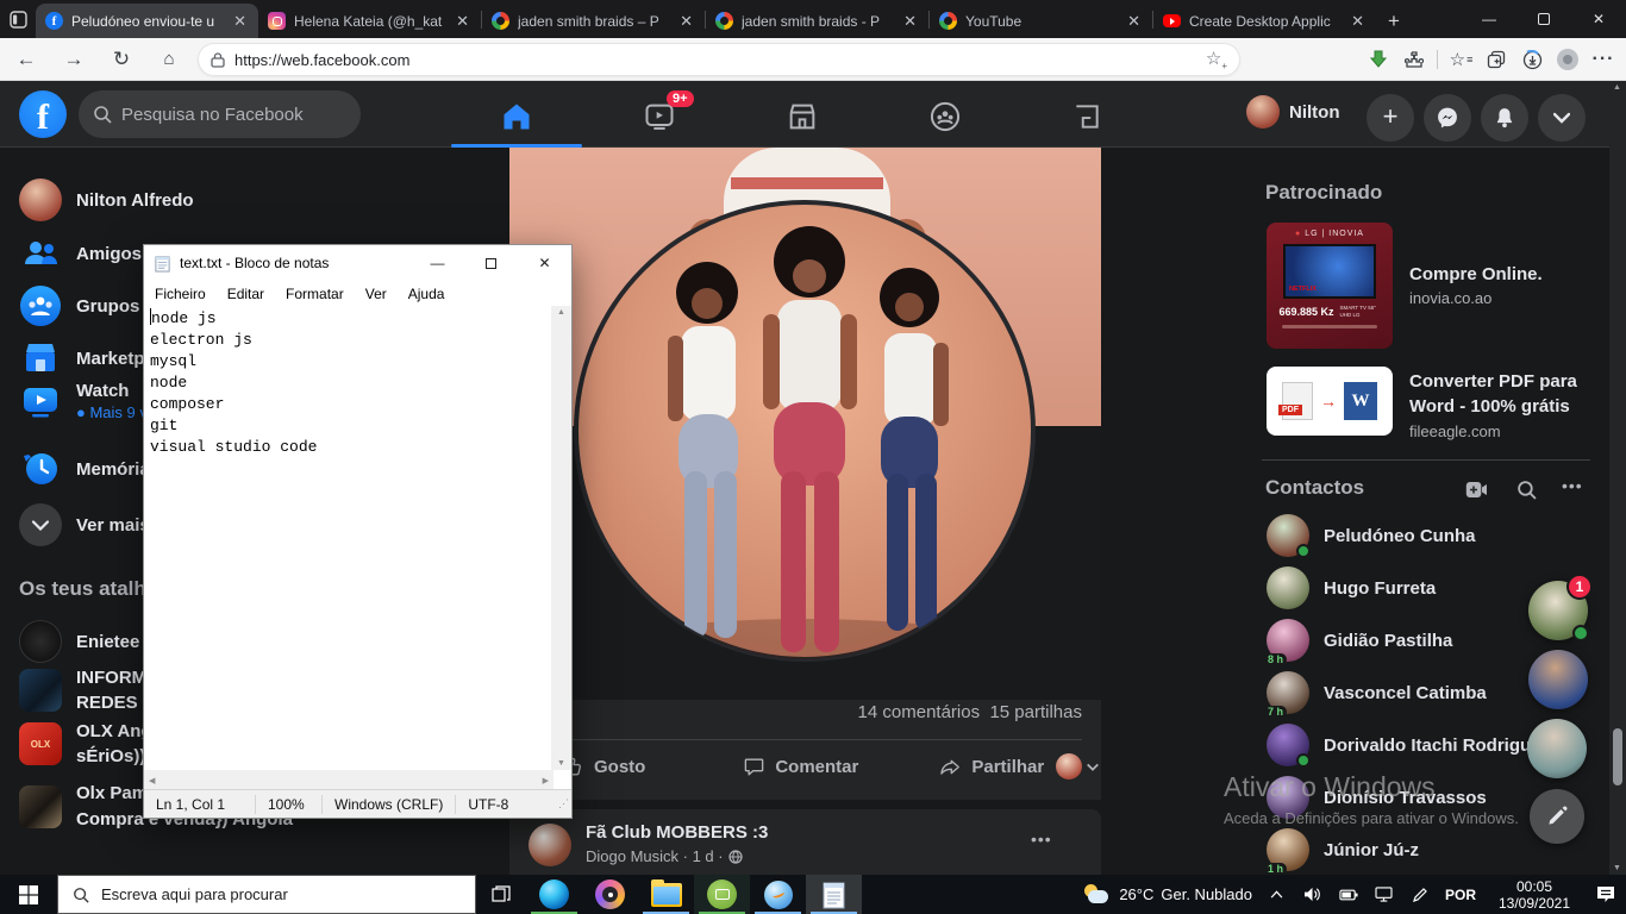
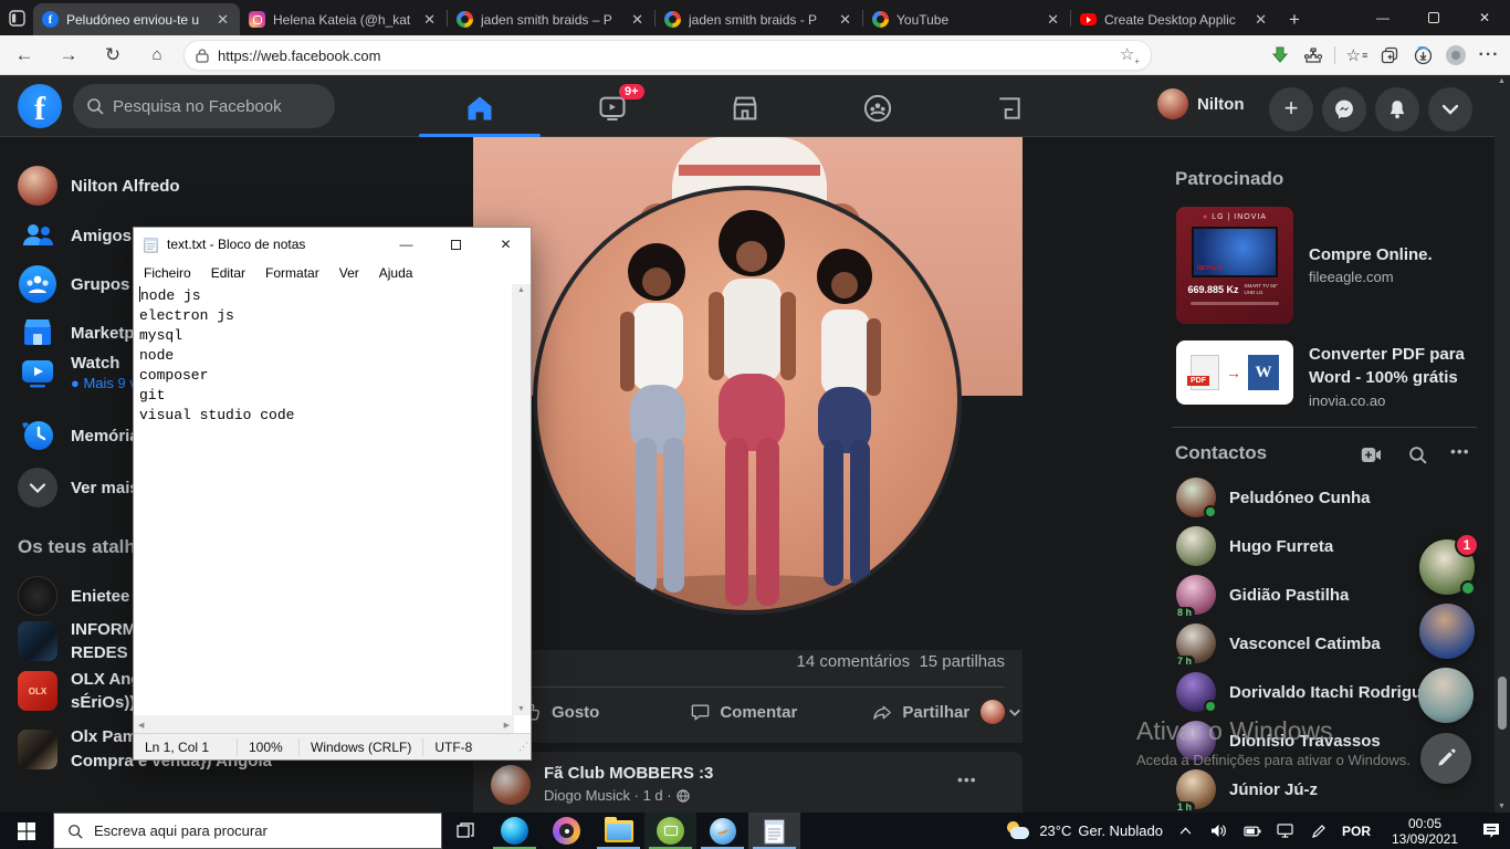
  f
  Peludóneo enviou-te u
  ✕
  Helena Kateia (@h_kat
  ✕
  jaden smith braids – P
  ✕
  jaden smith braids - P
  ✕
  YouTube
  ✕
  Create Desktop Applic
  ✕
  +
  —
  ✕
  ←
  →
  ↻
  ⌂
  https://web.facebook.com
  ☆+
  ☆
  ≡
  ···
  f
  Pesquisa no Facebook
  9+
  Nilton
  +
  Nilton Alfredo
  Amigos
  Grupos
  Watch
  Memóri
  Ver mai
  Os teus atalh
  Enietee
  INFORM
  REDES
  OLX
  OLX An
  sÉriOs)
  Olx Pam
  Compra e venda}) Angola
  14 comentários 15 partilhas
  Gosto
  Comentar
  Partilhar
  Fã Club MOBBERS :3
  Diogo Musick · 1 d ·
  •••
  Patrocinado
  669.885 Kz
  Compre Online.
- inovia.co.ao
+ fileeagle.com
  →
  W
  Converter PDF para Word - 100% grátis
- fileeagle.com
+ inovia.co.ao
  Contactos
  •••
  Peludóneo Cunha
  Hugo Furreta
  8 h
  Gidião Pastilha
  7 h
  Vasconcel Catimba
  Dorivaldo Itachi Rodrigu
  Dionísio Travassos
  1 h
  Júnior Jú-z
  Ativar o Windows
  Aceda a Definições para ativar o Windows.
  1
  text.txt - Bloco de notas
  —
  ✕
  Ficheiro
  Editar
  Formatar
  Ver
  Ajuda
  node js
  electron js
  mysql
  node
  composer
  git
  visual studio code
  Ln 1, Col 1
  100%
  Windows (CRLF)
  UTF-8
  ⋰
  Escreva aqui para procurar
- 26°C
+ 23°C
  Ger. Nublado
  POR
  00:05
  13/09/2021
